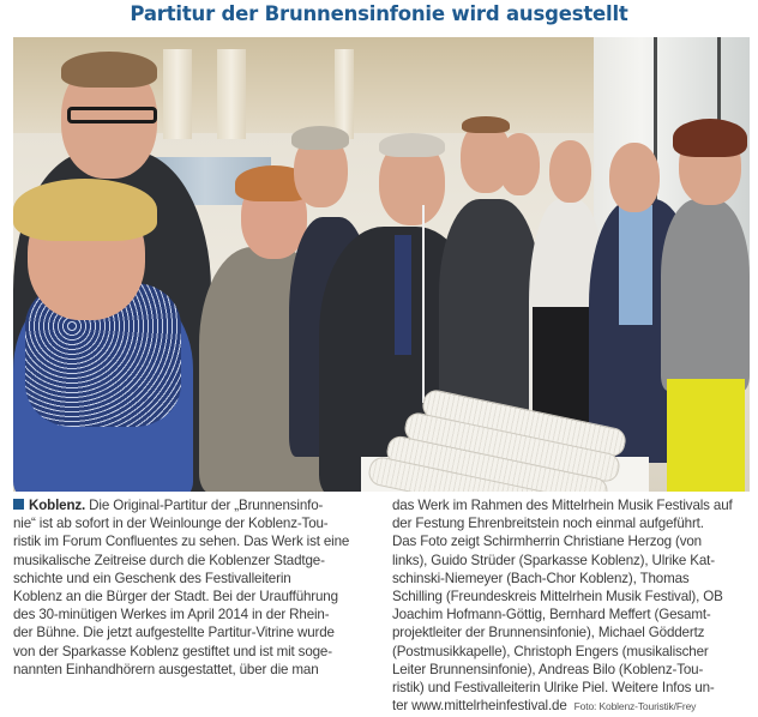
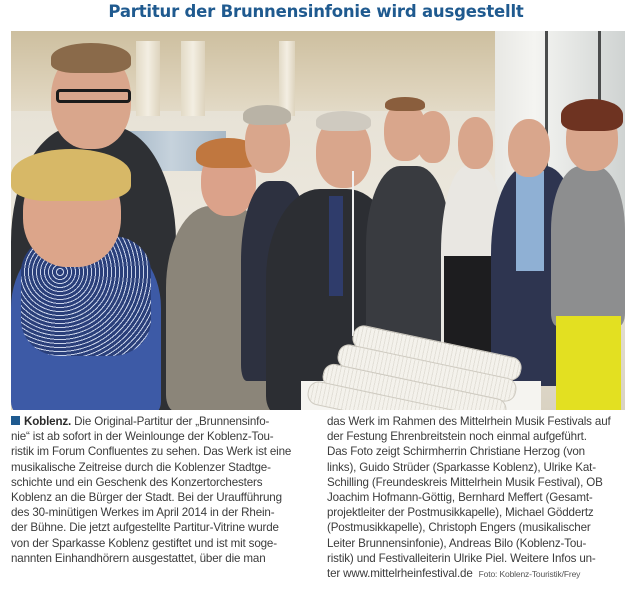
  Partitur der Brunnensinfonie wird ausgestellt
  Koblenz. Die Original-Partitur der „Brunnensinfo-
  nie“ ist ab sofort in der Weinlounge der Koblenz-Tou-
  ristik im Forum Confluentes zu sehen. Das Werk ist eine
  musikalische Zeitreise durch die Koblenzer Stadtge-
- schichte und ein Geschenk des Festivalleiterin
+ schichte und ein Geschenk des Konzertorchesters
  Koblenz an die Bürger der Stadt. Bei der Uraufführung
  des 30-minütigen Werkes im April 2014 in der Rhein-
  der Bühne. Die jetzt aufgestellte Partitur-Vitrine wurde
  von der Sparkasse Koblenz gestiftet und ist mit soge-
  nannten Einhandhörern ausgestattet, über die man
  das Werk im Rahmen des Mittelrhein Musik Festivals auf
  der Festung Ehrenbreitstein noch einmal aufgeführt.
  Das Foto zeigt Schirmherrin Christiane Herzog (von
  links), Guido Strüder (Sparkasse Koblenz), Ulrike Kat-
- schinski-Niemeyer (Bach-Chor Koblenz), Thomas
  Schilling (Freundeskreis Mittelrhein Musik Festival), OB
  Joachim Hofmann-Göttig, Bernhard Meffert (Gesamt-
- projektleiter der Brunnensinfonie), Michael Göddertz
+ projektleiter der Postmusikkapelle), Michael Göddertz
  (Postmusikkapelle), Christoph Engers (musikalischer
  Leiter Brunnensinfonie), Andreas Bilo (Koblenz-Tou-
  ristik) und Festivalleiterin Ulrike Piel. Weitere Infos un-
  ter www.mittelrheinfestival.de Foto: Koblenz-Touristik/Frey
